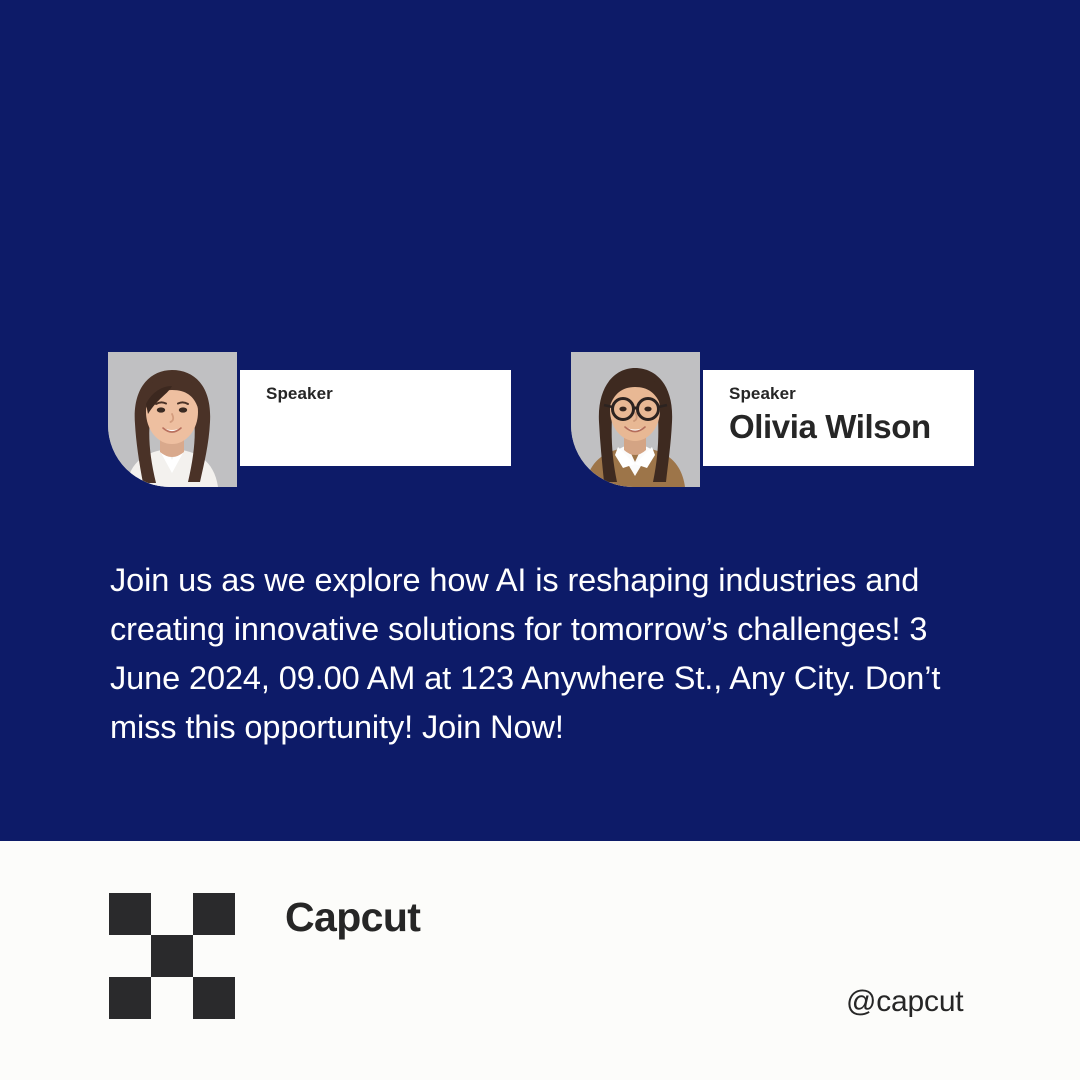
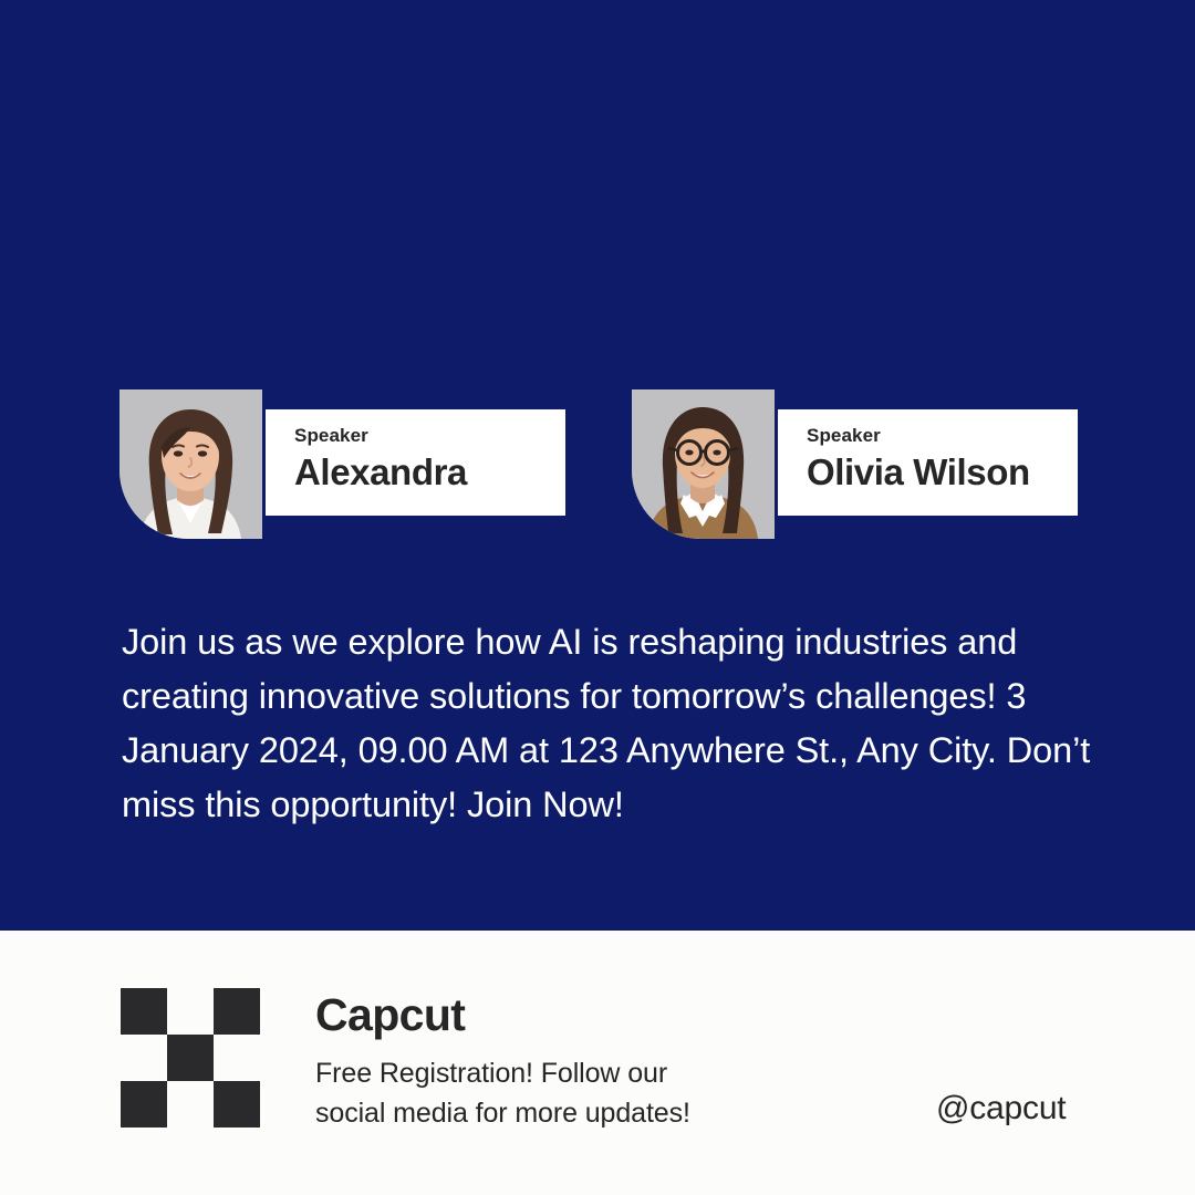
  Speaker
+ Alexandra
  Speaker
  Olivia Wilson
- Join us as we explore how AI is reshaping industries and creating innovative solutions for tomorrow’s challenges! 3 June 2024, 09.00 AM at 123 Anywhere St., Any City. Don’t miss this opportunity! Join Now!
+ Join us as we explore how AI is reshaping industries and creating innovative solutions for tomorrow’s challenges! 3 January 2024, 09.00 AM at 123 Anywhere St., Any City. Don’t miss this opportunity! Join Now!
  Capcut
+ Free Registration! Follow our
+ social media for more updates!
  @capcut
